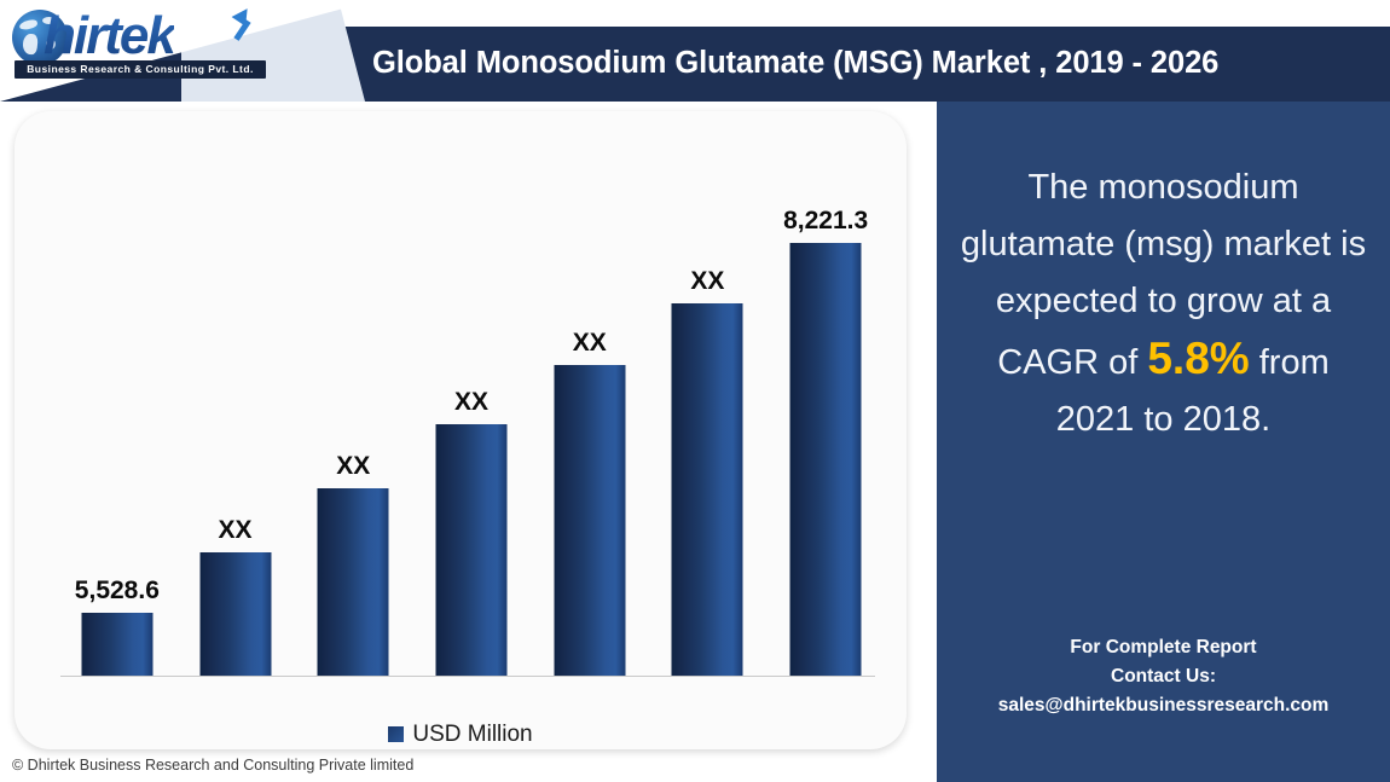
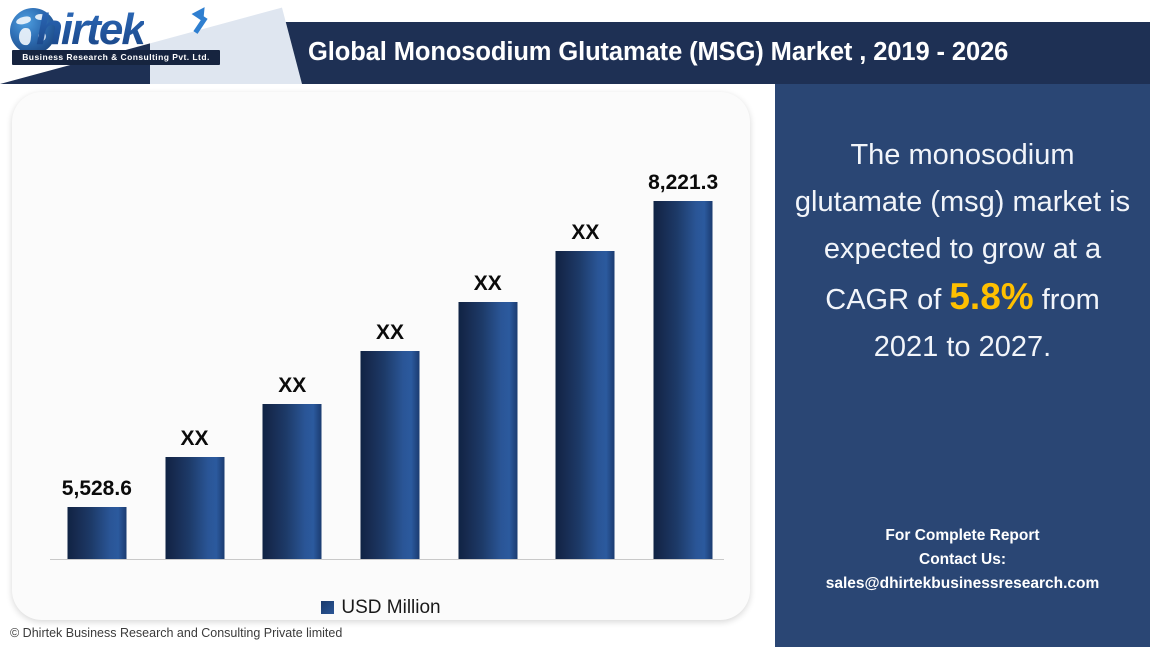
  hirtek
  Business Research & Consulting Pvt. Ltd.
  Global Monosodium Glutamate (MSG) Market , 2019 - 2026
  5,528.6
  XX
  XX
  XX
  XX
  XX
  8,221.3
  USD Million
- The monosodium glutamate (msg) market is expected to grow at a CAGR of 5.8% from 2021 to 2018.
+ The monosodium glutamate (msg) market is expected to grow at a CAGR of 5.8% from 2021 to 2027.
  For Complete Report
  Contact Us:
  sales@dhirtekbusinessresearch.com
  © Dhirtek Business Research and Consulting Private limited
